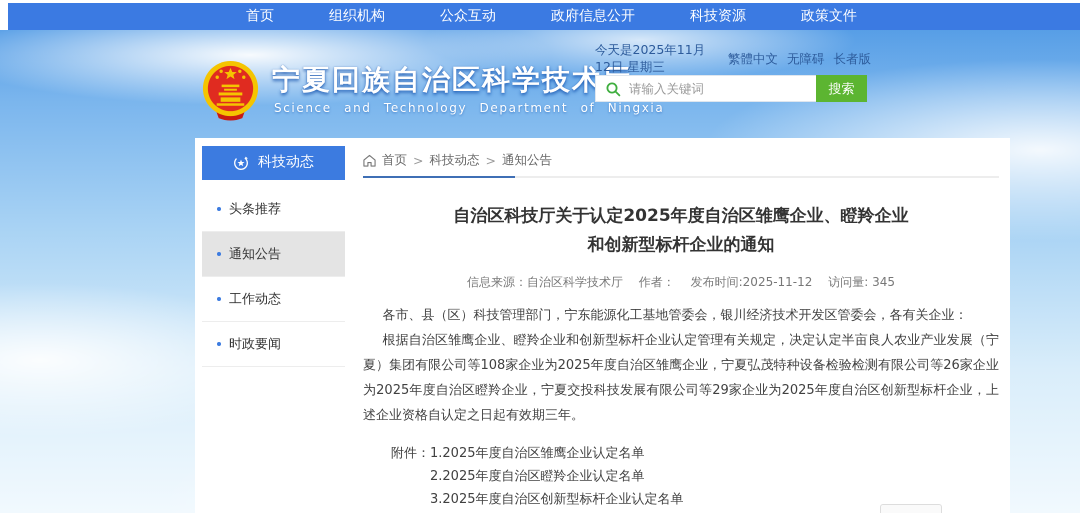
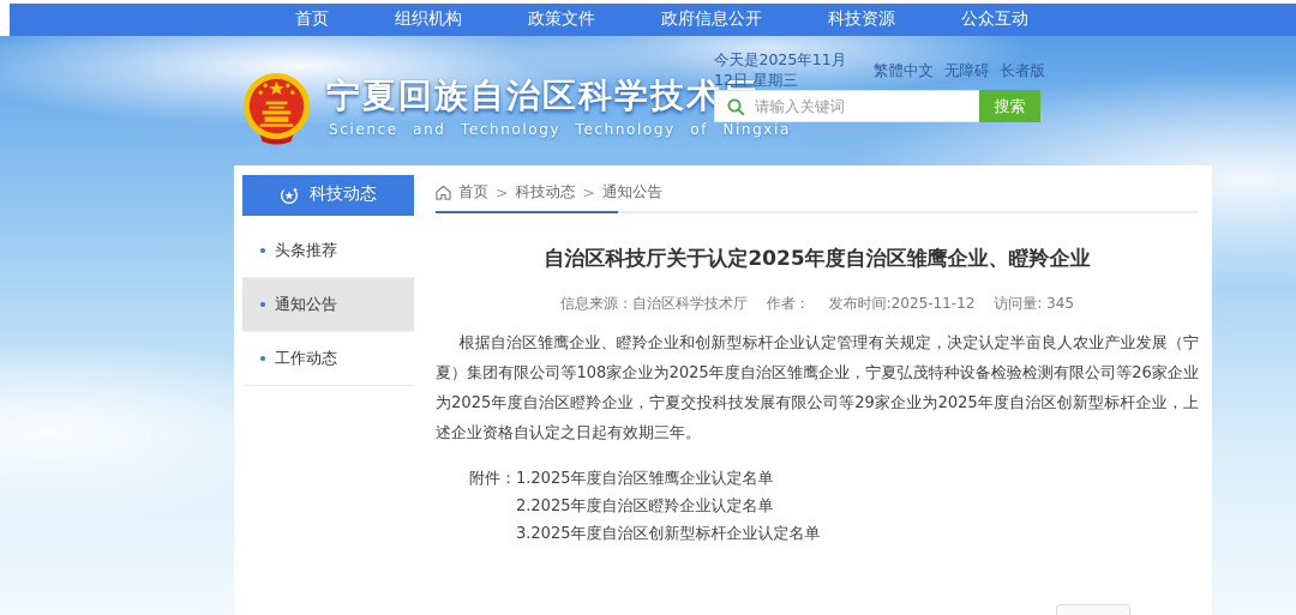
  首页
  组织机构
- 公众互动
+ 政策文件
  政府信息公开
  科技资源
- 政策文件
+ 公众互动
  宁夏回族自治区科学技术
- Science and Technology Department of Ningxia
+ Science and Technology Technology of Ningxia
  今天是2025年11月12日 星期三
  繁體中文
  无障碍
  长者版
  请输入关键词
  搜索
  科技动态
  头条推荐
  通知公告
  工作动态
- 时政要闻
  首页
  >
  科技动态
  >
  通知公告
  自治区科技厅关于认定2025年度自治区雏鹰企业、瞪羚企业
- 和创新型标杆企业的通知
  信息来源：自治区科学技术厅 作者： 发布时间:2025-11-12 访问量: 345
- 各市、县（区）科技管理部门，宁东能源化工基地管委会，银川经济技术开发区管委会，各有关企业：
  根据自治区雏鹰企业、瞪羚企业和创新型标杆企业认定管理有关规定，决定认定半亩良人农业产业发展（宁夏）集团有限公司等108家企业为2025年度自治区雏鹰企业，宁夏弘茂特种设备检验检测有限公司等26家企业为2025年度自治区瞪羚企业，宁夏交投科技发展有限公司等29家企业为2025年度自治区创新型标杆企业，上述企业资格自认定之日起有效期三年。
  附件：
  1.2025年度自治区雏鹰企业认定名单
  2.2025年度自治区瞪羚企业认定名单
  3.2025年度自治区创新型标杆企业认定名单
